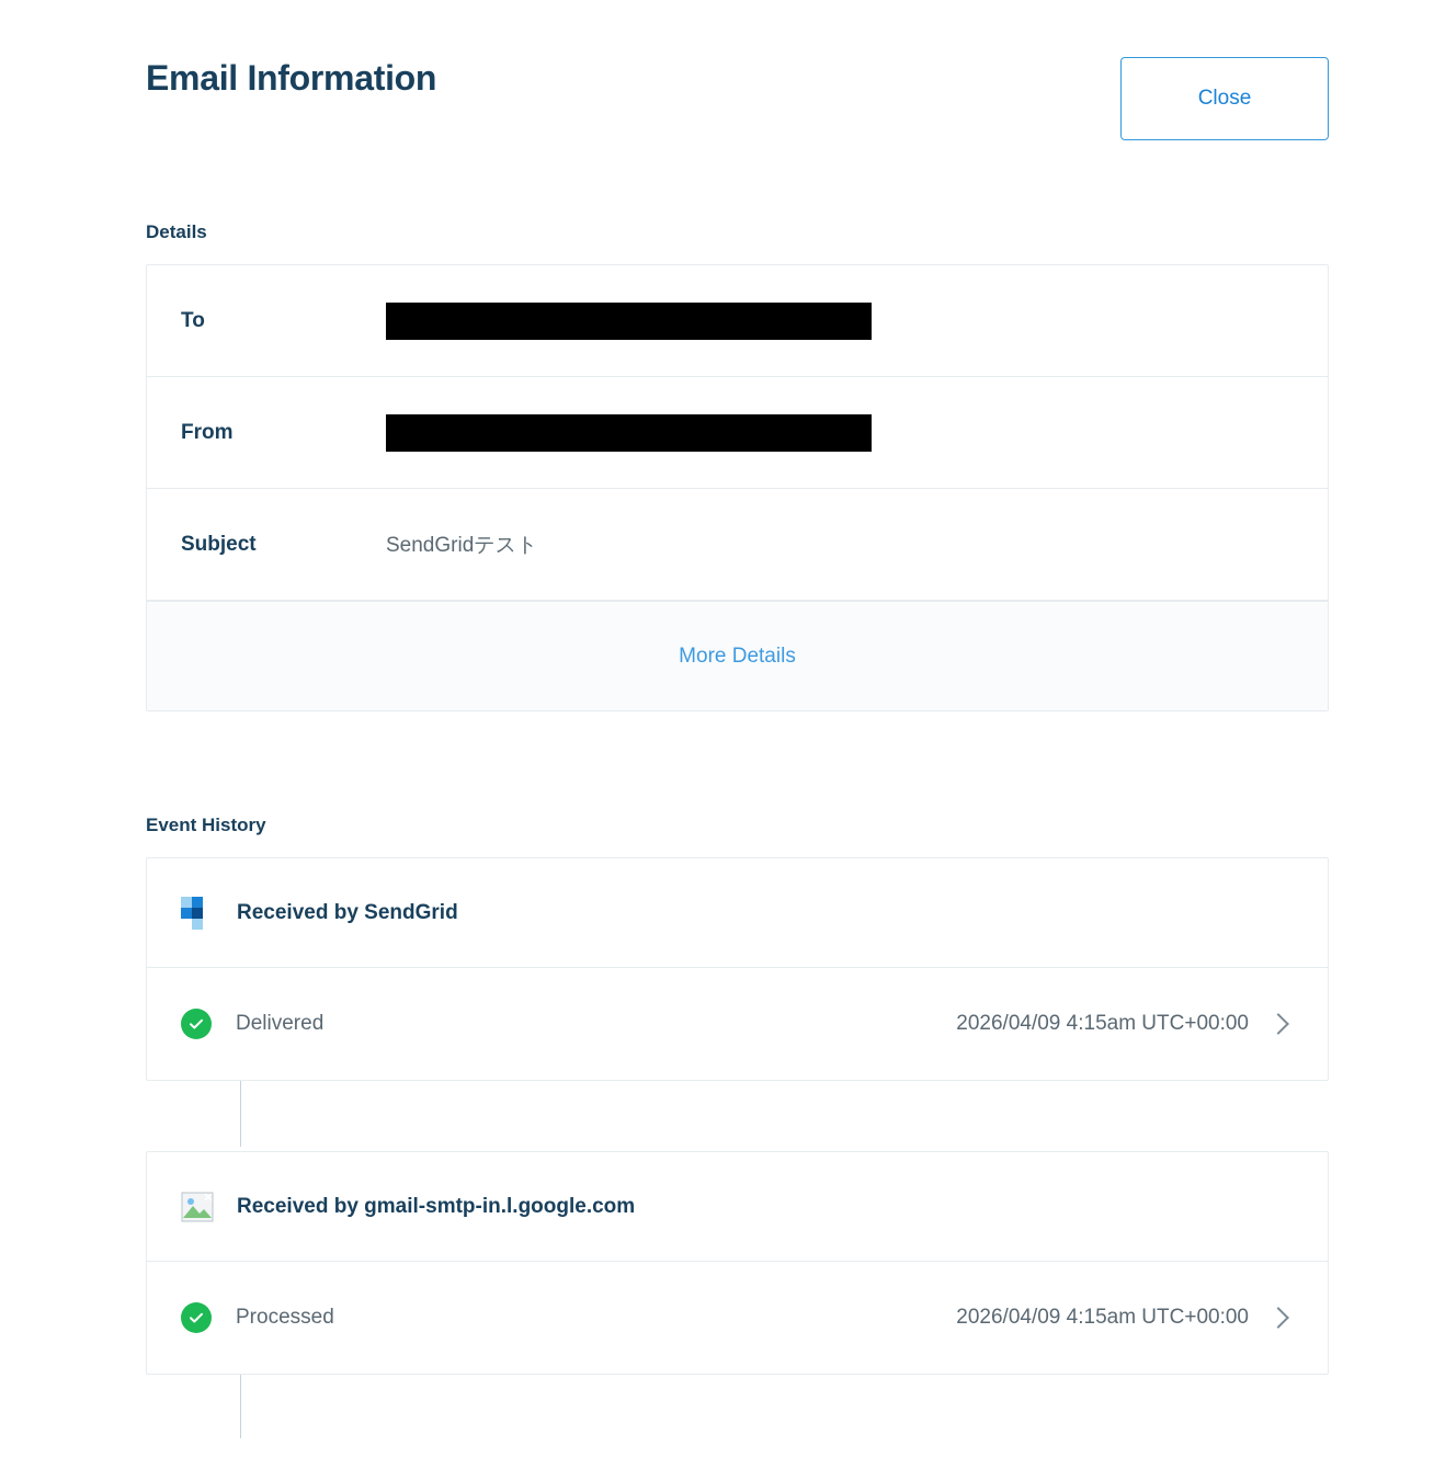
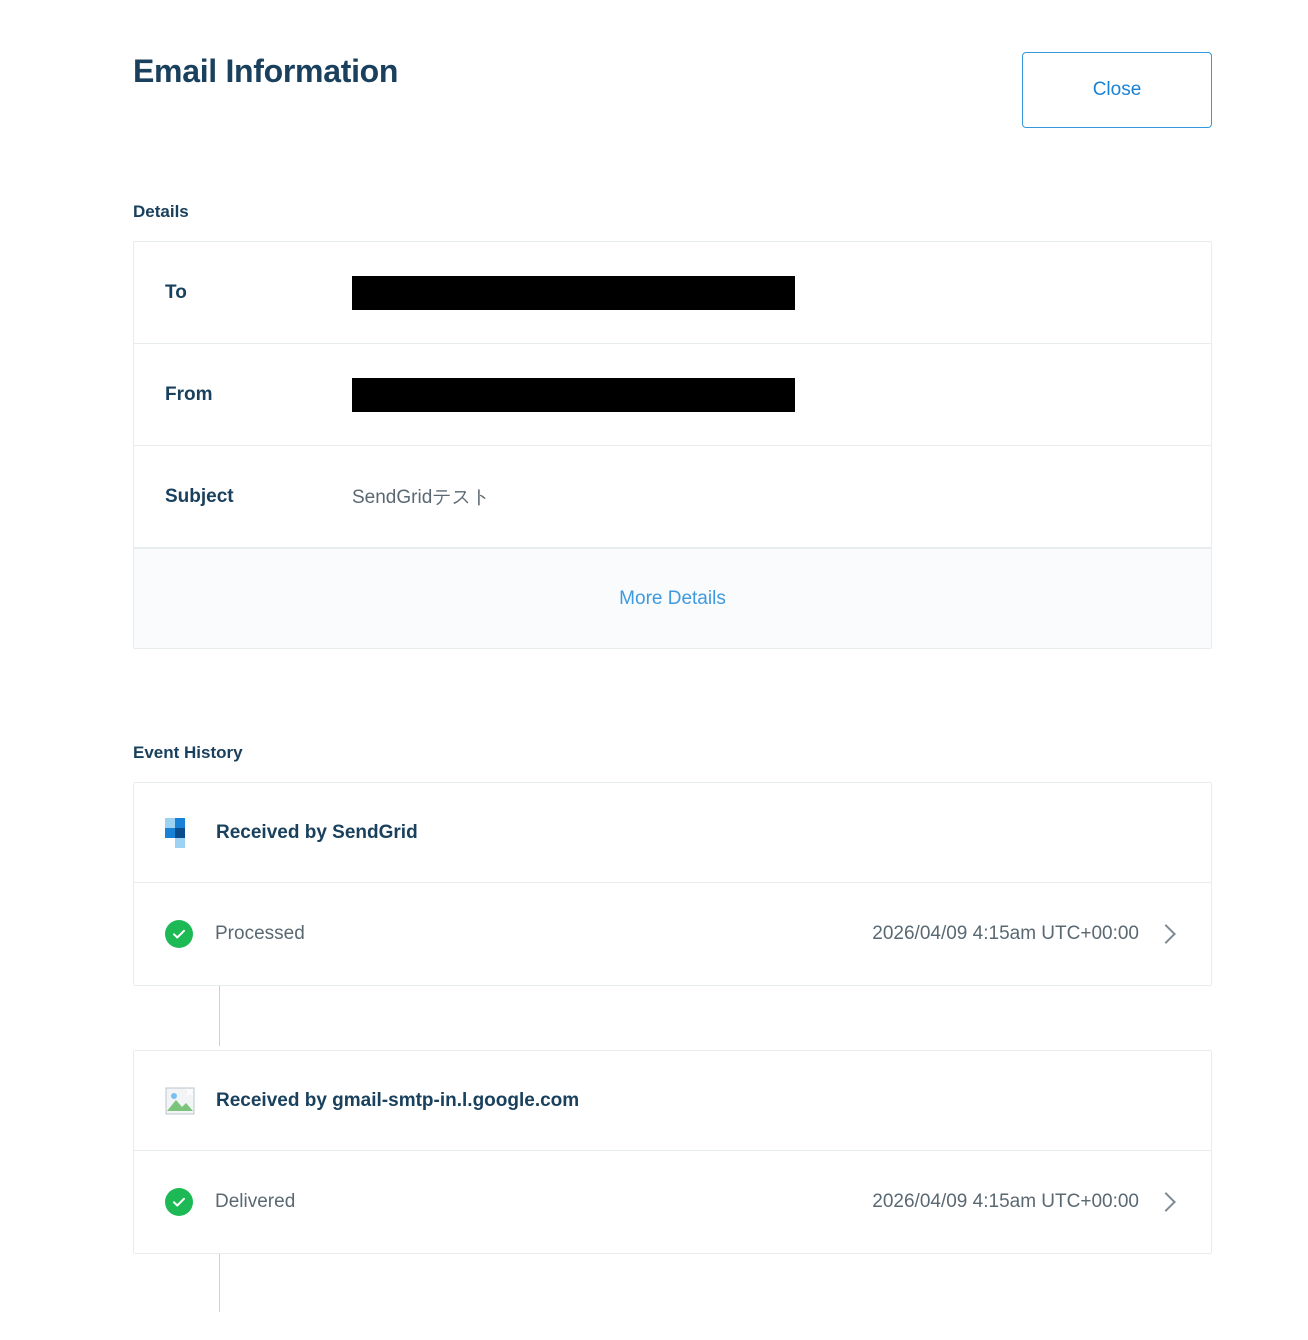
  Email Information
  Close
  Details
  To
  From
  Subject
  SendGridテスト
  More Details
  Event History
  Received by SendGrid
- Delivered
+ Processed
  2026/04/09 4:15am UTC+00:00
  Received by gmail-smtp-in.l.google.com
- Processed
+ Delivered
  2026/04/09 4:15am UTC+00:00
